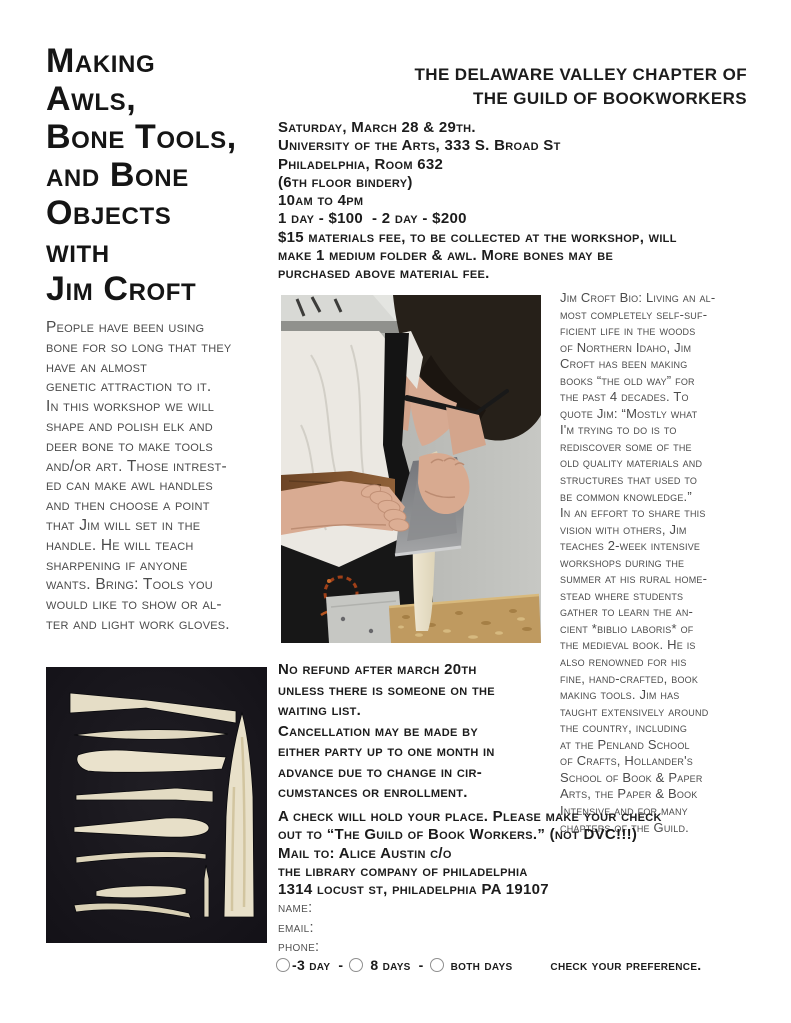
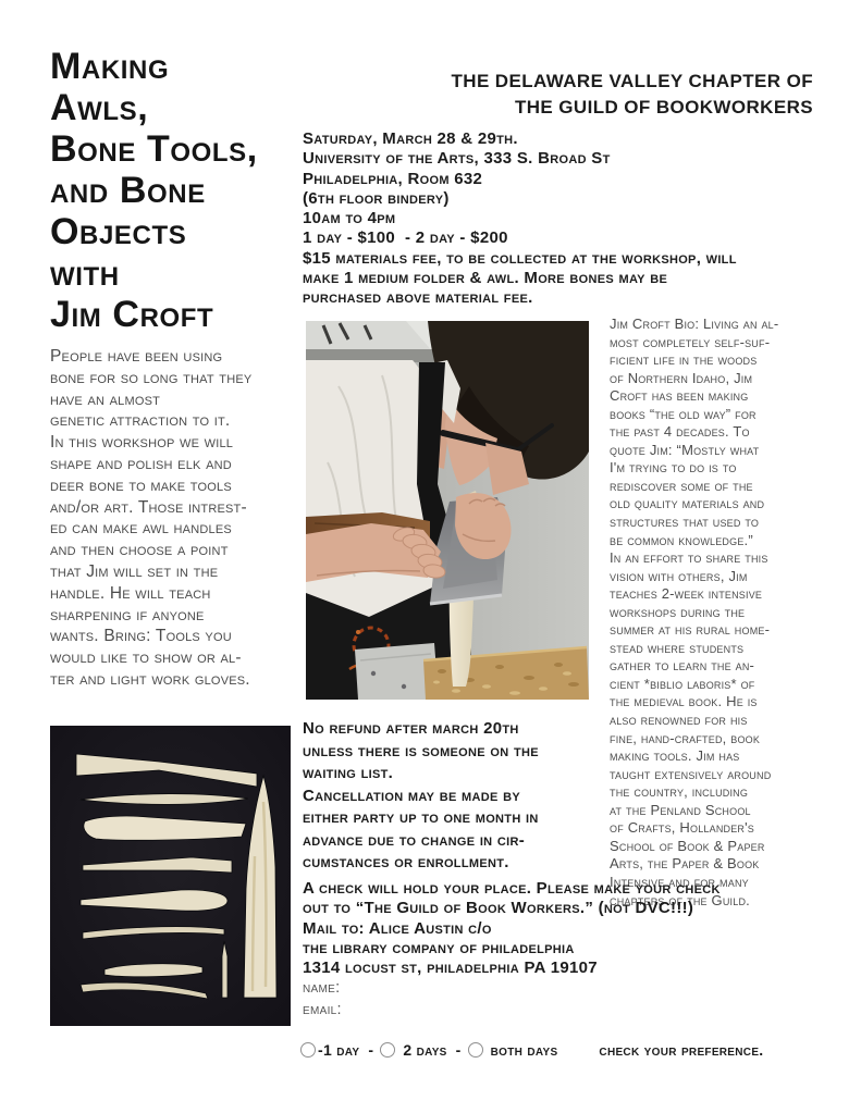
  Making
  Awls,
  Bone Tools,
  and Bone
  Objects
  with
  Jim Croft
  THE DELAWARE VALLEY CHAPTER OF
  THE GUILD OF BOOKWORKERS
  Saturday, March 28 & 29th.
  University of the Arts, 333 S. Broad St
  Philadelphia, Room 632
  (6th floor bindery)
  10am to 4pm
  1 day - $100 - 2 day - $200
  $15 materials fee, to be collected at the workshop, will
  make 1 medium folder & awl. More bones may be
  purchased above material fee.
  People have been using
  bone for so long that they
  have an almost
  genetic attraction to it.
  In this workshop we will
  shape and polish elk and
  deer bone to make tools
  and/or art. Those intrest-
  ed can make awl handles
  and then choose a point
  that Jim will set in the
  handle. He will teach
  sharpening if anyone
  wants. Bring: Tools you
  would like to show or al-
  ter and light work gloves.
  Jim Croft Bio: Living an al-
  most completely self-suf-
  ficient life in the woods
  of Northern Idaho, Jim
  Croft has been making
  books “the old way” for
  the past 4 decades. To
  quote Jim: “Mostly what
  I'm trying to do is to
  rediscover some of the
  old quality materials and
  structures that used to
  be common knowledge.”
  In an effort to share this
  vision with others, Jim
  teaches 2-week intensive
  workshops during the
  summer at his rural home-
  stead where students
  gather to learn the an-
  cient *biblio laboris* of
  the medieval book. He is
  also renowned for his
  fine, hand-crafted, book
  making tools. Jim has
  taught extensively around
  the country, including
  at the Penland School
  of Crafts, Hollander's
  School of Book & Paper
  Arts, the Paper & Book
  Intensive and for many
  chapters of the Guild.
  No refund after march 20th
  unless there is someone on the
  waiting list.
  Cancellation may be made by
  either party up to one month in
  advance due to change in cir-
  cumstances or enrollment.
  A check will hold your place. Please make your check
  out to “The Guild of Book Workers.” (not DVC!!!)
  Mail to: Alice Austin c/o
  the library company of philadelphia
  1314 locust st, philadelphia PA 19107
  name:
  email:
- phone:
- -3 day
+ -1 day
  -
- 8 days
+ 2 days
  -
  both days
  check your preference.
